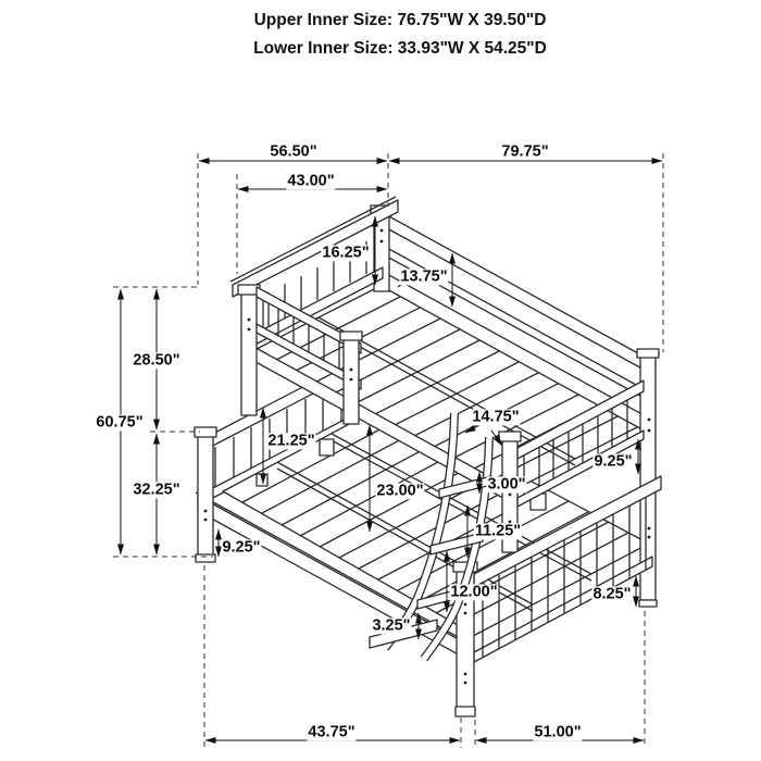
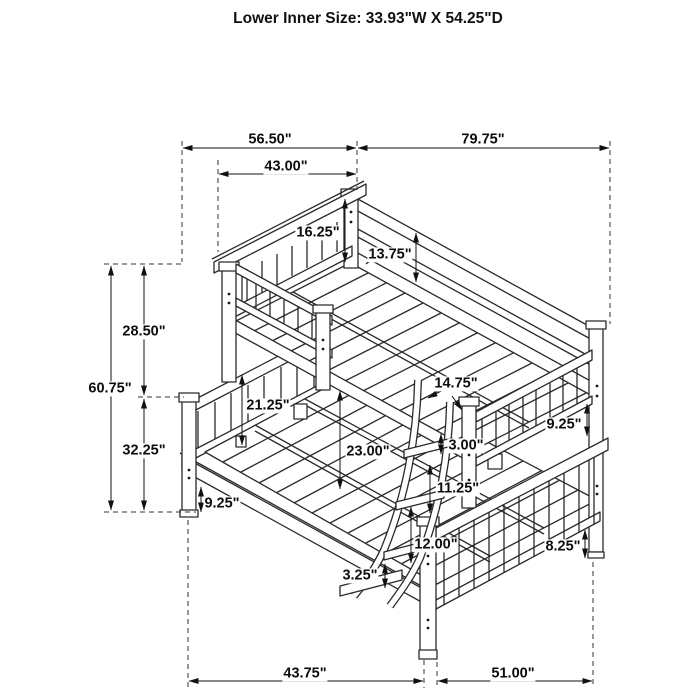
- Upper Inner Size: 76.75"W X 39.50"D
  Lower Inner Size: 33.93"W X 54.25"D
  56.50"
  79.75"
  43.00"
  28.50"
  60.75"
  32.25"
  16.25"
  13.75"
  14.75"
  21.25"
  23.00"
  3.00"
  11.25"
  9.25"
  8.25"
  12.00"
  3.25"
  9.25"
  43.75"
  51.00"
